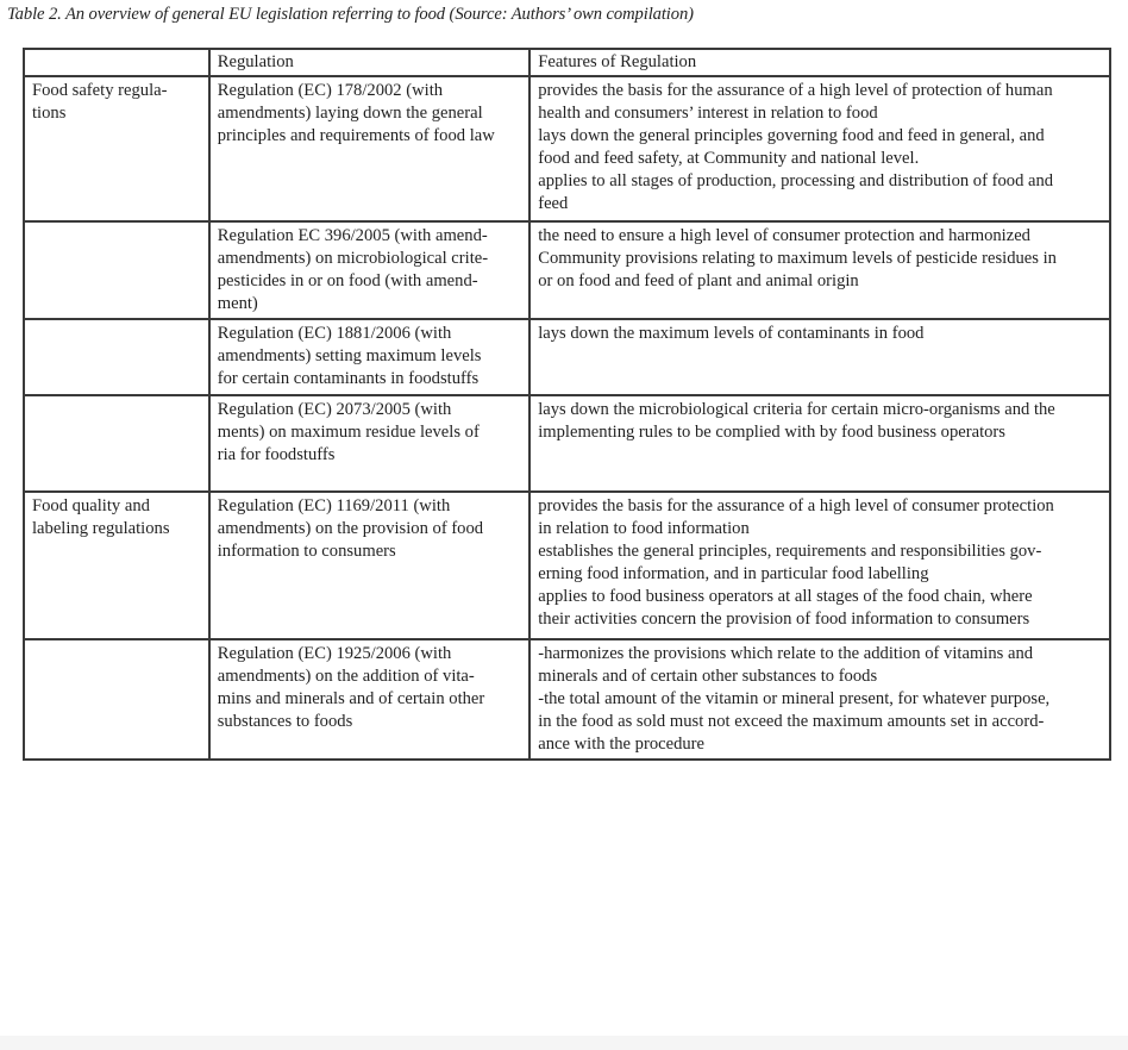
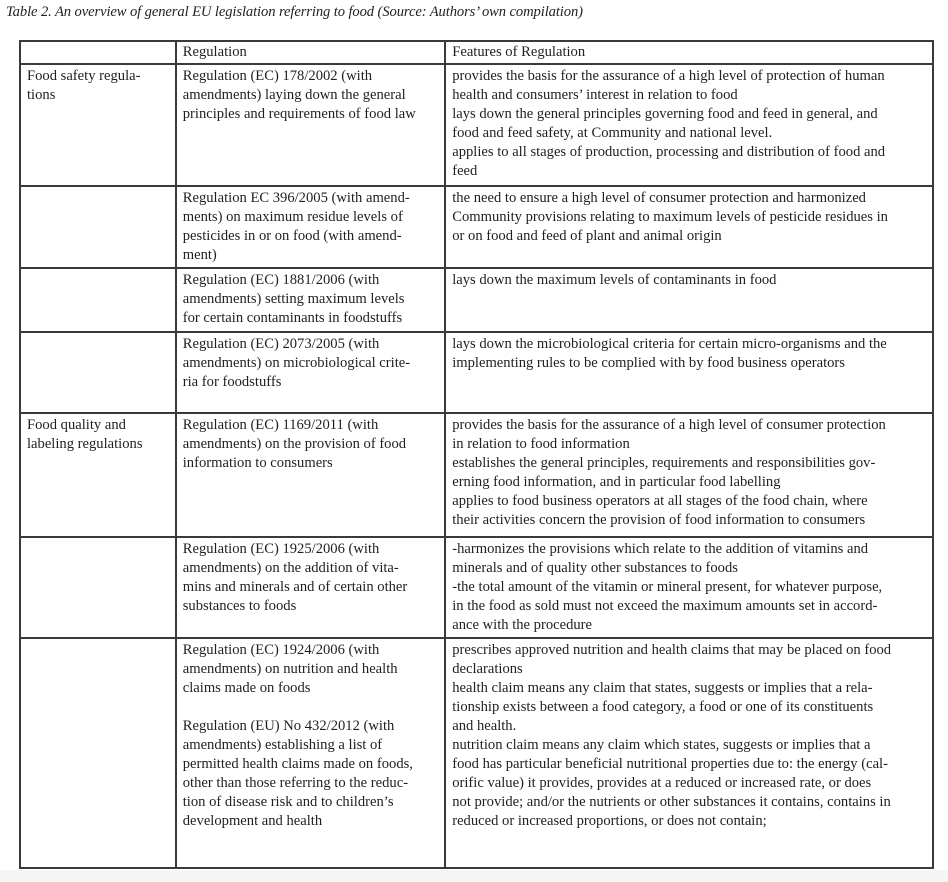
  Table 2. An overview of general EU legislation referring to food (Source: Authors’ own compilation)
  	Regulation	Features of Regulation
  Food safety regula-tions	Regulation (EC) 178/2002 (withamendments) laying down the generalprinciples and requirements of food law	provides the basis for the assurance of a high level of protection of humanhealth and consumers’ interest in relation to foodlays down the general principles governing food and feed in general, andfood and feed safety, at Community and national level.applies to all stages of production, processing and distribution of food andfeed
- 	Regulation EC 396/2005 (with amend-amendments) on microbiological crite-pesticides in or on food (with amend-ment)	the need to ensure a high level of consumer protection and harmonizedCommunity provisions relating to maximum levels of pesticide residues inor on food and feed of plant and animal origin
+ 	Regulation EC 396/2005 (with amend-ments) on maximum residue levels ofpesticides in or on food (with amend-ment)	the need to ensure a high level of consumer protection and harmonizedCommunity provisions relating to maximum levels of pesticide residues inor on food and feed of plant and animal origin
  	Regulation (EC) 1881/2006 (withamendments) setting maximum levelsfor certain contaminants in foodstuffs	lays down the maximum levels of contaminants in food
- 	Regulation (EC) 2073/2005 (withments) on maximum residue levels ofria for foodstuffs	lays down the microbiological criteria for certain micro-organisms and theimplementing rules to be complied with by food business operators
+ 	Regulation (EC) 2073/2005 (withamendments) on microbiological crite-ria for foodstuffs	lays down the microbiological criteria for certain micro-organisms and theimplementing rules to be complied with by food business operators
  Food quality andlabeling regulations	Regulation (EC) 1169/2011 (withamendments) on the provision of foodinformation to consumers	provides the basis for the assurance of a high level of consumer protectionin relation to food informationestablishes the general principles, requirements and responsibilities gov-erning food information, and in particular food labellingapplies to food business operators at all stages of the food chain, wheretheir activities concern the provision of food information to consumers
- 	Regulation (EC) 1925/2006 (withamendments) on the addition of vita-mins and minerals and of certain othersubstances to foods	-harmonizes the provisions which relate to the addition of vitamins andminerals and of certain other substances to foods-the total amount of the vitamin or mineral present, for whatever purpose,in the food as sold must not exceed the maximum amounts set in accord-ance with the procedure
+ 	Regulation (EC) 1925/2006 (withamendments) on the addition of vita-mins and minerals and of certain othersubstances to foods	-harmonizes the provisions which relate to the addition of vitamins andminerals and of quality other substances to foods-the total amount of the vitamin or mineral present, for whatever purpose,in the food as sold must not exceed the maximum amounts set in accord-ance with the procedure
+ 	Regulation (EC) 1924/2006 (withamendments) on nutrition and healthclaims made on foodsRegulation (EU) No 432/2012 (withamendments) establishing a list ofpermitted health claims made on foods,other than those referring to the reduc-tion of disease risk and to children’sdevelopment and health	prescribes approved nutrition and health claims that may be placed on fooddeclarationshealth claim means any claim that states, suggests or implies that a rela-tionship exists between a food category, a food or one of its constituentsand health.nutrition claim means any claim which states, suggests or implies that afood has particular beneficial nutritional properties due to: the energy (cal-orific value) it provides, provides at a reduced or increased rate, or doesnot provide; and/or the nutrients or other substances it contains, contains inreduced or increased proportions, or does not contain;
